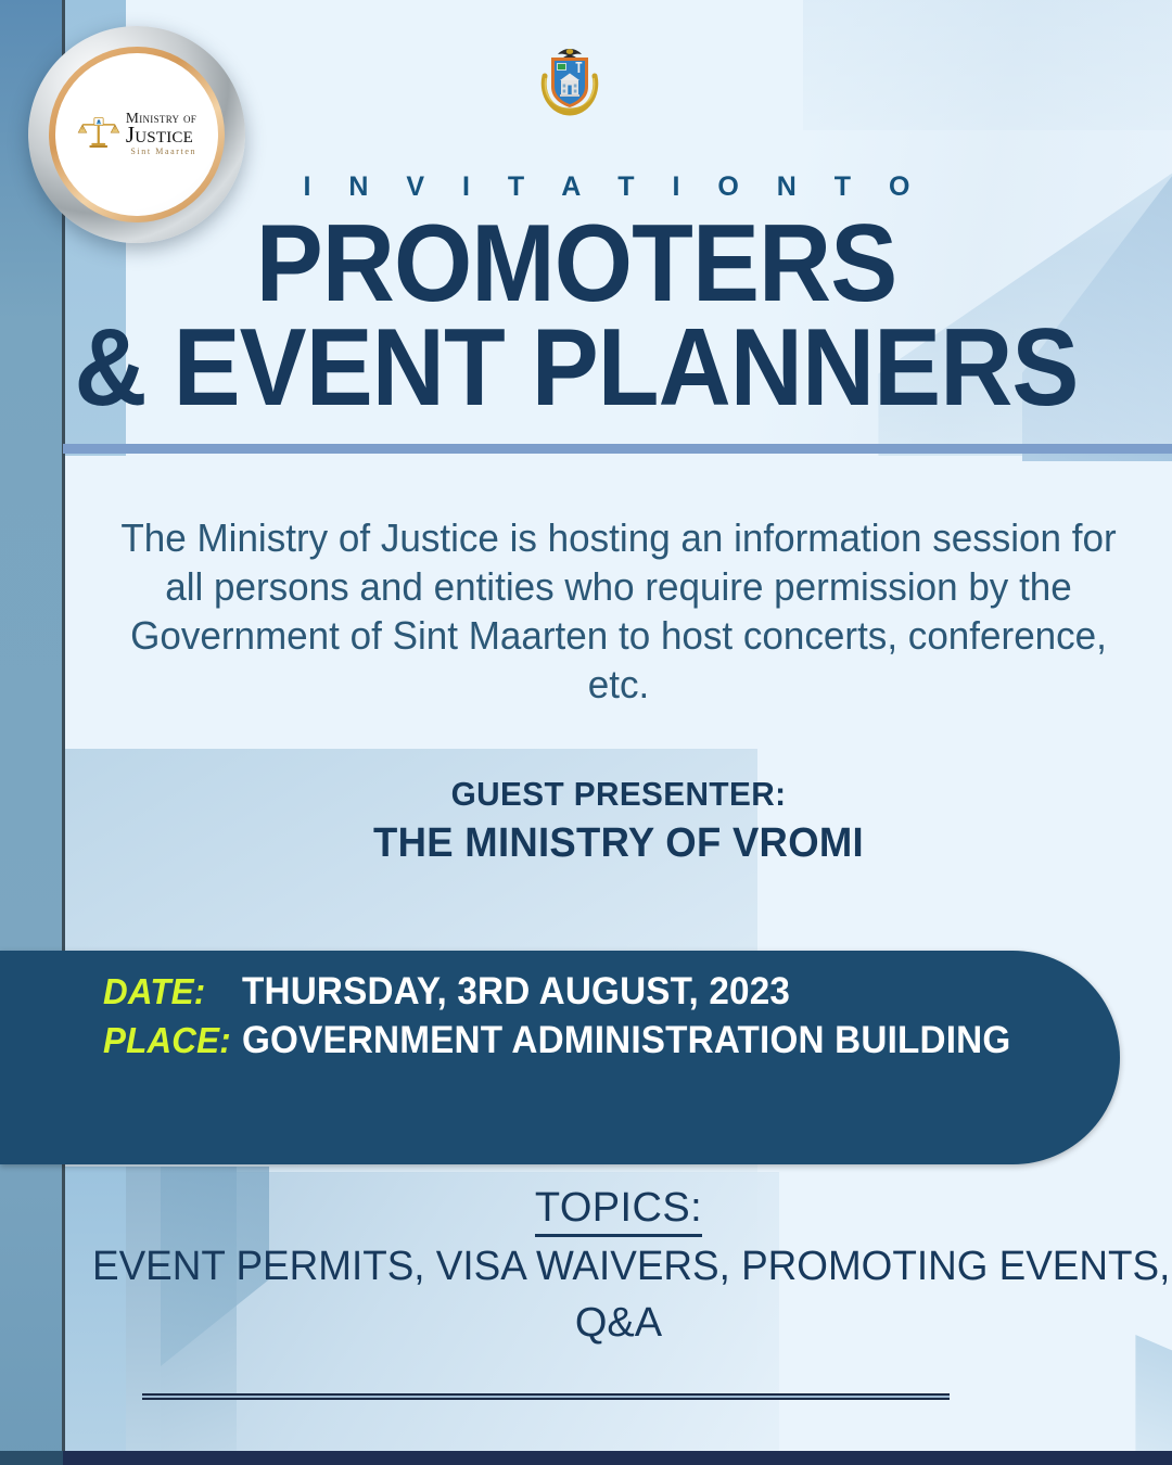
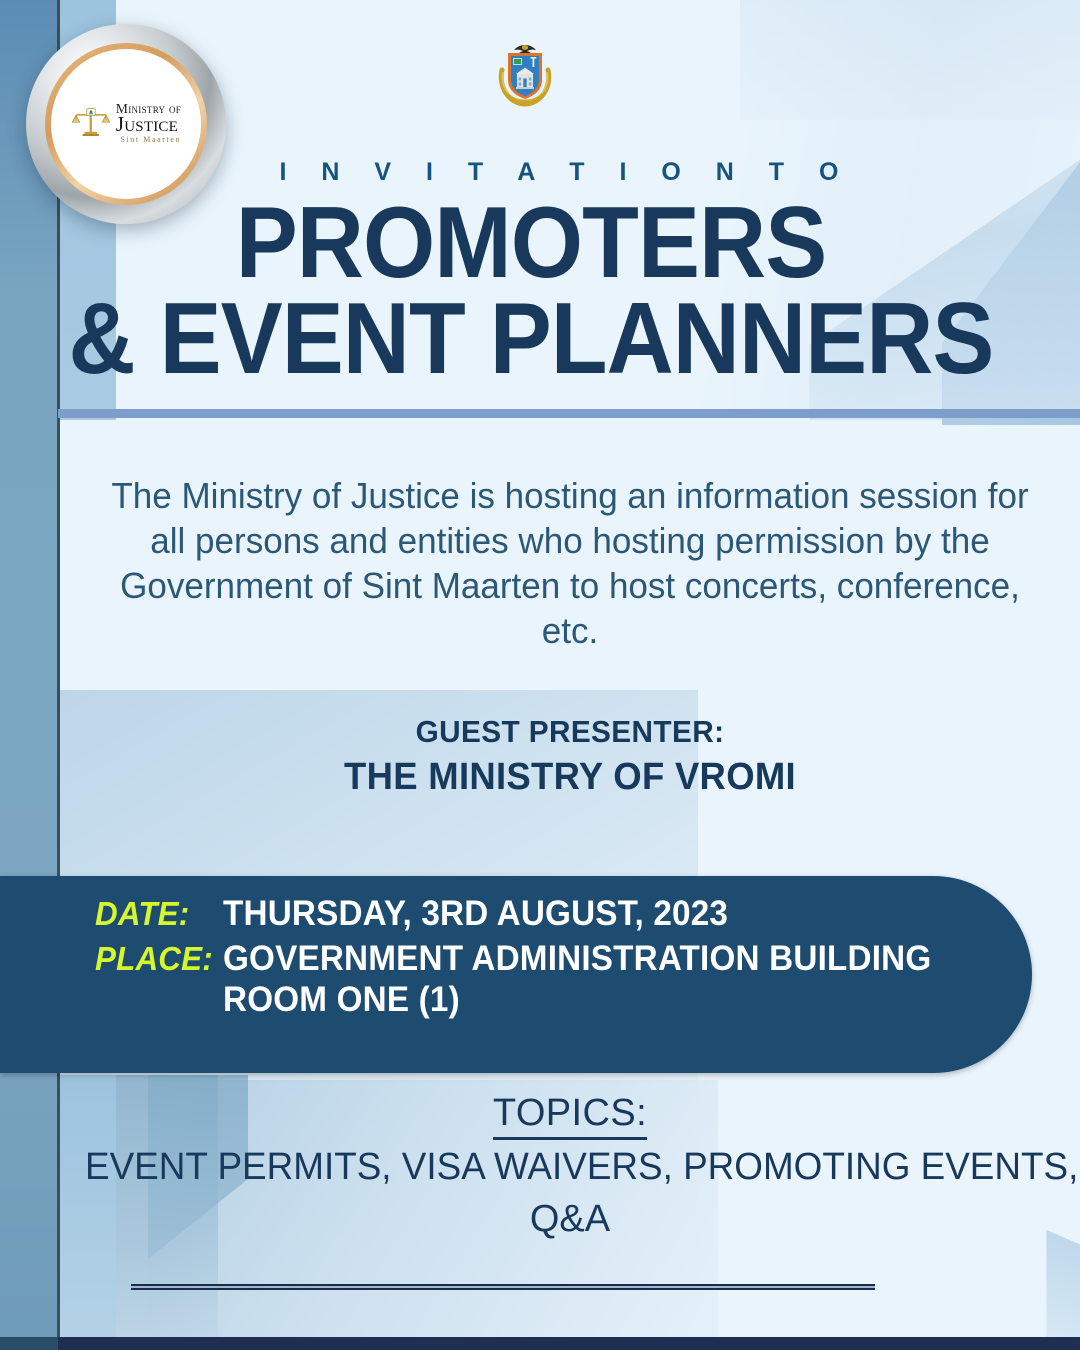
  Ministry of
  Justice
  Sint Maarten
  I N V I T A T I O N T O
  PROMOTERS
  & EVENT PLANNERS
- The Ministry of Justice is hosting an information session for all persons and entities who require permission by the Government of Sint Maarten to host concerts, conference, etc.
+ The Ministry of Justice is hosting an information session for all persons and entities who hosting permission by the Government of Sint Maarten to host concerts, conference, etc.
  GUEST PRESENTER:
  THE MINISTRY OF VROMI
  DATE:
  THURSDAY, 3RD AUGUST, 2023
  PLACE:
  GOVERNMENT ADMINISTRATION BUILDING
+ ROOM ONE (1)
  TOPICS:
  EVENT PERMITS, VISA WAIVERS, PROMOTING EVENTS,
  Q&A
